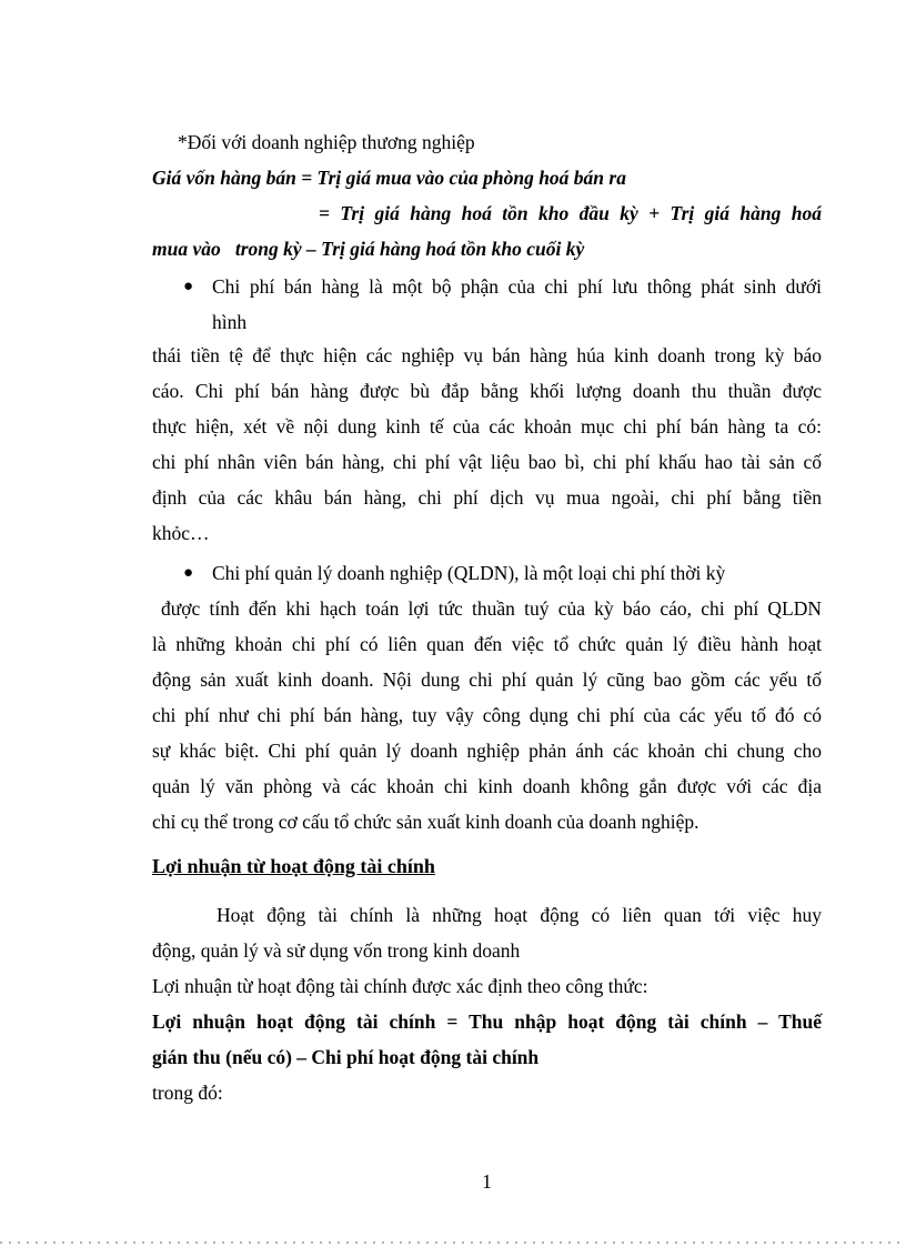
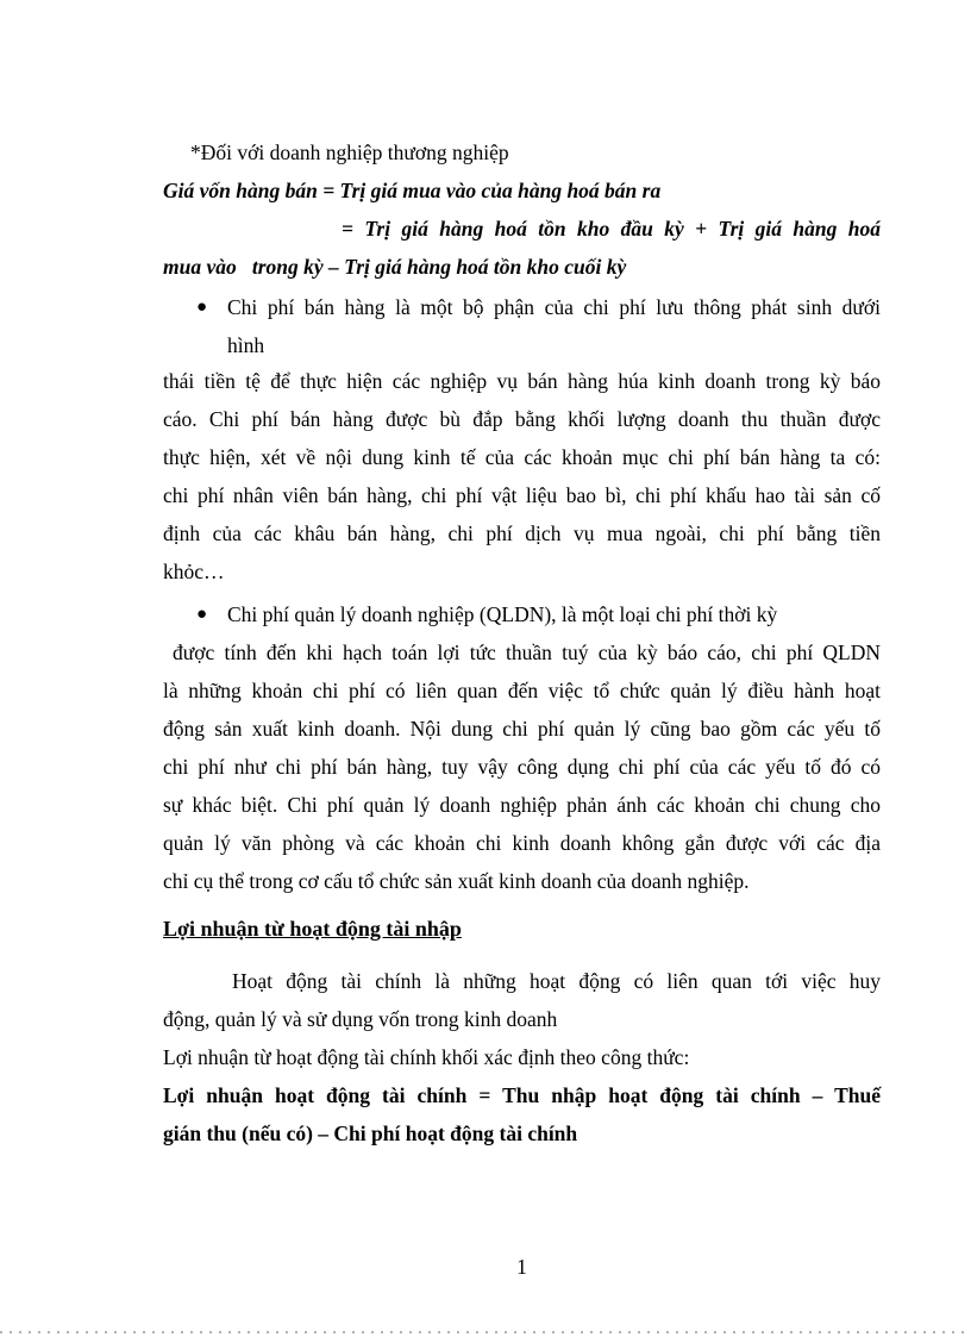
  *Đối với doanh nghiệp thương nghiệp
- Giá vốn hàng bán = Trị giá mua vào của phòng hoá bán ra
+ Giá vốn hàng bán = Trị giá mua vào của hàng hoá bán ra
  = Trị giá hàng hoá tồn kho đầu kỳ + Trị giá hàng hoá
  mua vào trong kỳ – Trị giá hàng hoá tồn kho cuối kỳ
  ●
  Chi phí bán hàng là một bộ phận của chi phí lưu thông phát sinh dưới
  hình
  thái tiền tệ để thực hiện các nghiệp vụ bán hàng húa kinh doanh trong kỳ báo
  cáo. Chi phí bán hàng được bù đắp bằng khối lượng doanh thu thuần được
  thực hiện, xét về nội dung kinh tế của các khoản mục chi phí bán hàng ta có:
  chi phí nhân viên bán hàng, chi phí vật liệu bao bì, chi phí khấu hao tài sản cố
  định của các khâu bán hàng, chi phí dịch vụ mua ngoài, chi phí bằng tiền
  khỏc…
  ●
  Chi phí quản lý doanh nghiệp (QLDN), là một loại chi phí thời kỳ
  được tính đến khi hạch toán lợi tức thuần tuý của kỳ báo cáo, chi phí QLDN
  là những khoản chi phí có liên quan đến việc tổ chức quản lý điều hành hoạt
  động sản xuất kinh doanh. Nội dung chi phí quản lý cũng bao gồm các yếu tố
  chi phí như chi phí bán hàng, tuy vậy công dụng chi phí của các yếu tố đó có
  sự khác biệt. Chi phí quản lý doanh nghiệp phản ánh các khoản chi chung cho
  quản lý văn phòng và các khoản chi kinh doanh không gắn được với các địa
  chỉ cụ thể trong cơ cấu tổ chức sản xuất kinh doanh của doanh nghiệp.
- Lợi nhuận từ hoạt động tài chính
+ Lợi nhuận từ hoạt động tài nhập
  Hoạt động tài chính là những hoạt động có liên quan tới việc huy
  động, quản lý và sử dụng vốn trong kinh doanh
- Lợi nhuận từ hoạt động tài chính được xác định theo công thức:
+ Lợi nhuận từ hoạt động tài chính khối xác định theo công thức:
  Lợi nhuận hoạt động tài chính = Thu nhập hoạt động tài chính – Thuế
  gián thu (nếu có) – Chi phí hoạt động tài chính
- trong đó:
  1
